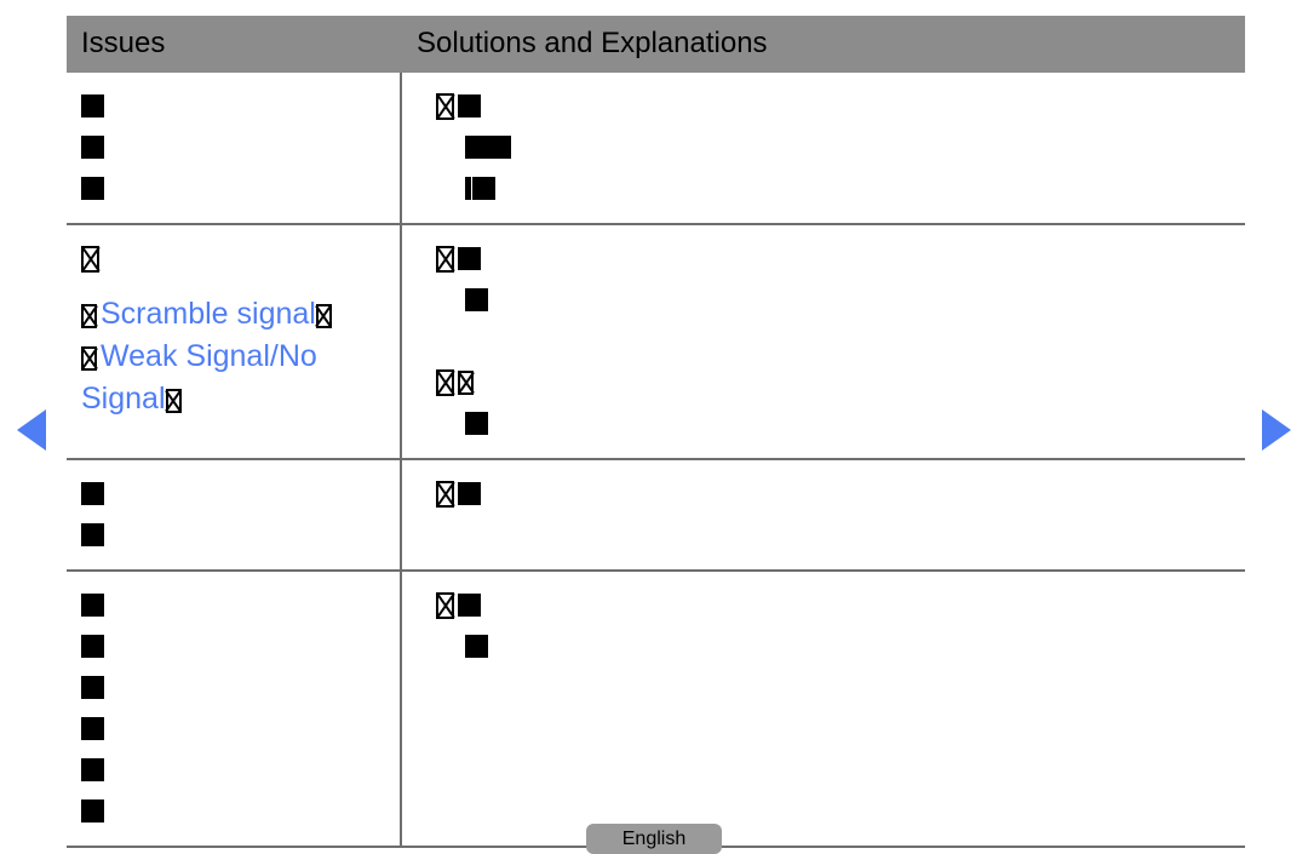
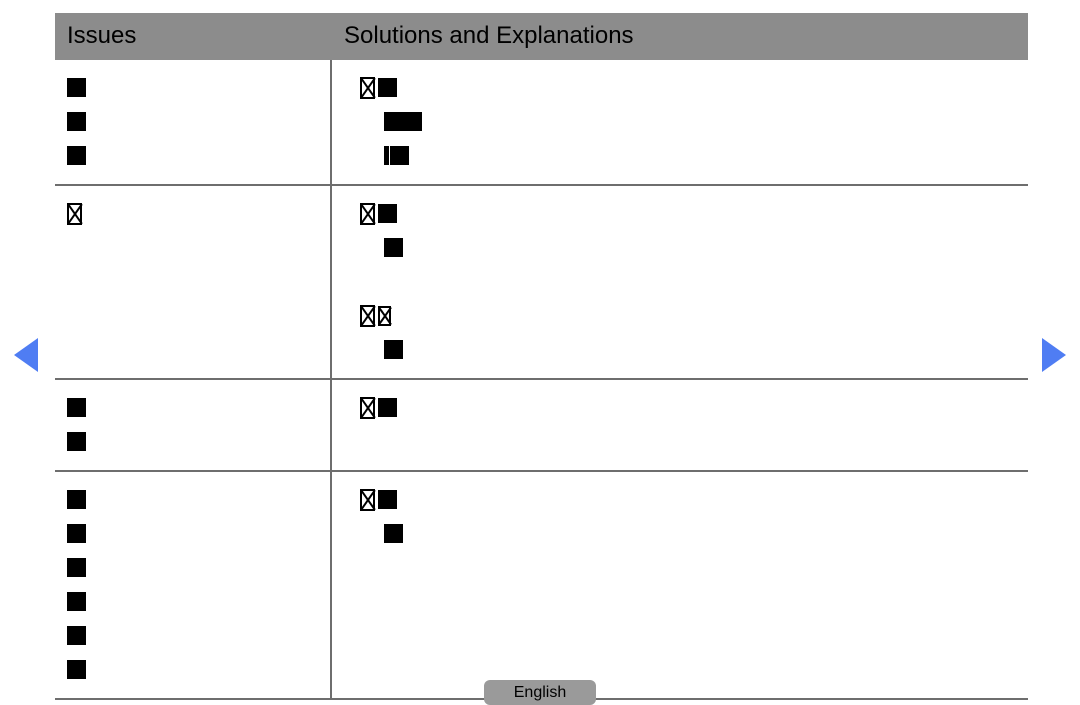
  Issues	Solutions and Explanations
- Scramble signalWeak Signal/NoSignal
  English
